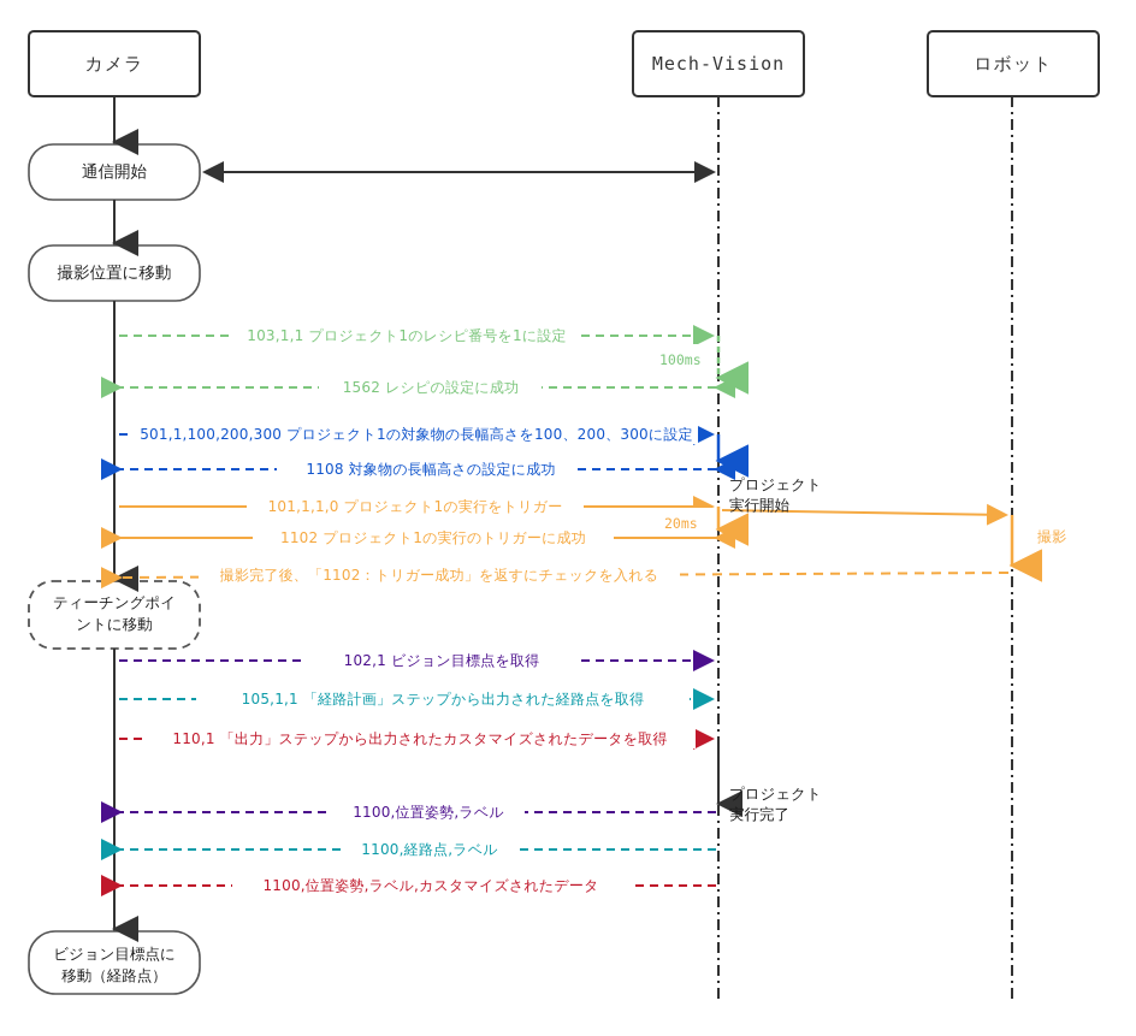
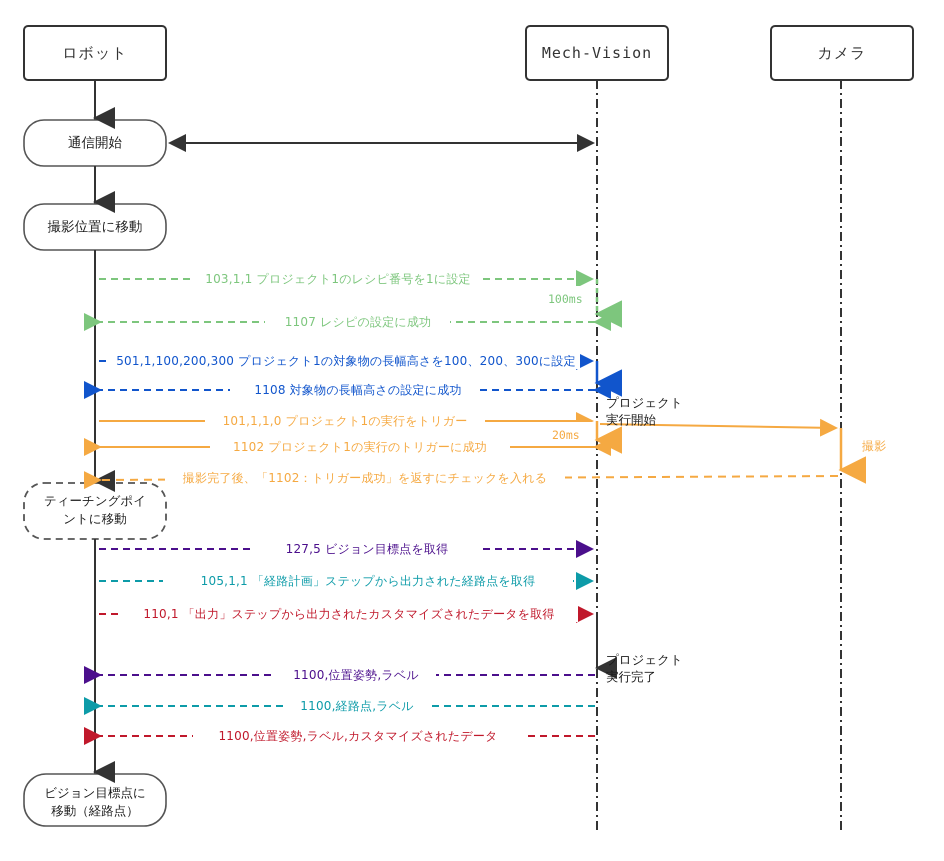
- カメラ
+ ロボット
  Mech-Vision
- ロボット
+ カメラ
  通信開始
  撮影位置に移動
  ティーチングポイ
  ントに移動
  ビジョン目標点に
  移動（経路点）
  103,1,1 プロジェクト1のレシピ番号を1に設定
- 1562 レシピの設定に成功
+ 1107 レシピの設定に成功
  501,1,100,200,300 プロジェクト1の対象物の長幅高さを100、200、300に設定
  1108 対象物の長幅高さの設定に成功
  101,1,1,0 プロジェクト1の実行をトリガー
  1102 プロジェクト1の実行のトリガーに成功
  撮影完了後、「1102：トリガー成功」を返すにチェックを入れる
- 102,1 ビジョン目標点を取得
+ 127,5 ビジョン目標点を取得
  105,1,1 「経路計画」ステップから出力された経路点を取得
  110,1 「出力」ステップから出力されたカスタマイズされたデータを取得
  1100,位置姿勢,ラベル
  1100,経路点,ラベル
  1100,位置姿勢,ラベル,カスタマイズされたデータ
  100ms
  20ms
  プロジェクト
  実行開始
  プロジェクト
  実行完了
  撮影
